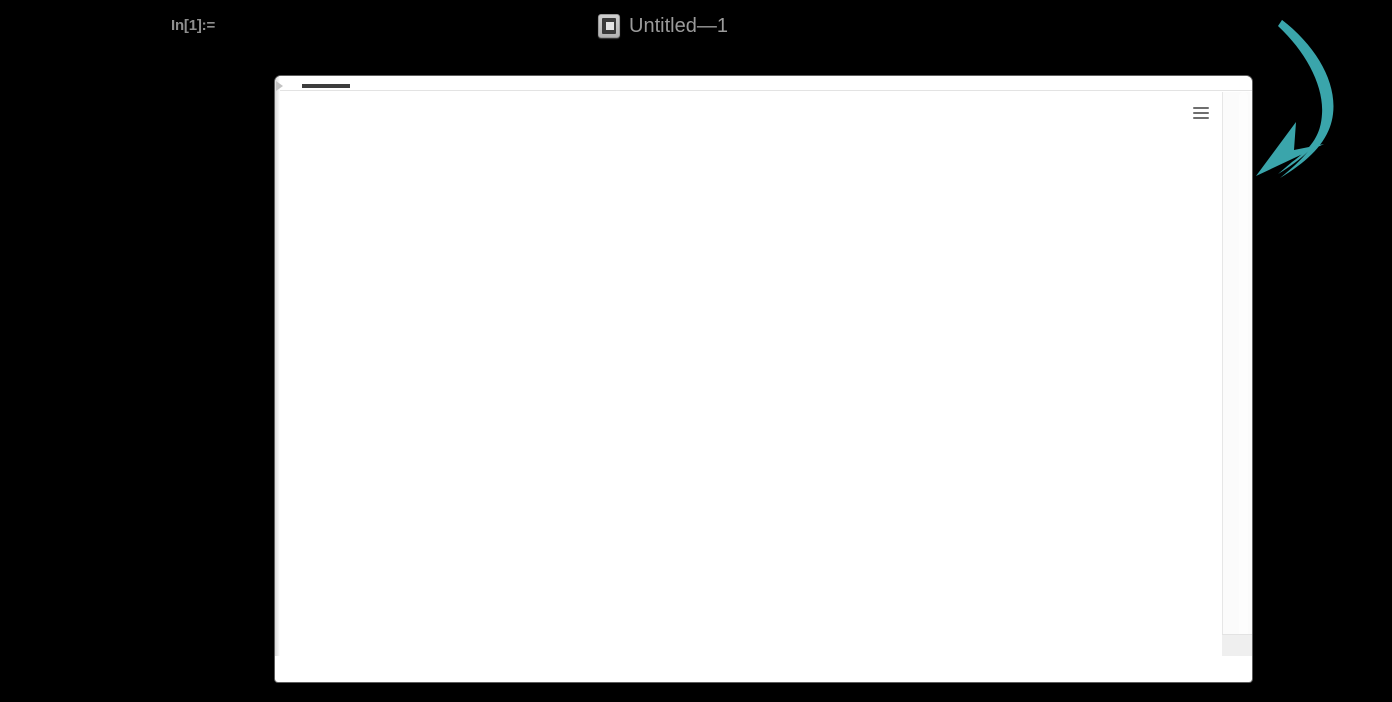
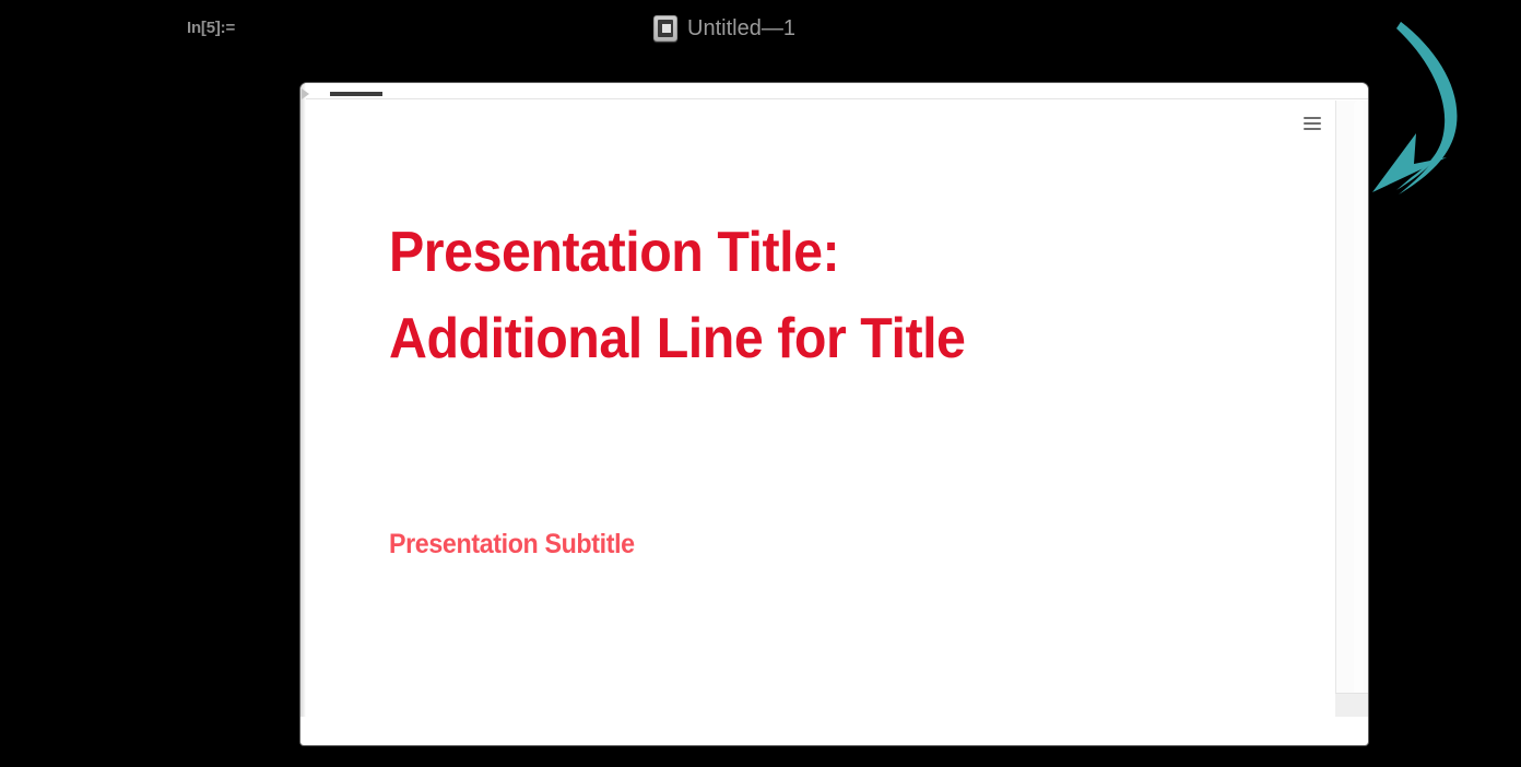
- In[1]:=
+ In[5]:=
  Untitled—1
+ Presentation Title:
+ Additional Line for Title
+ Presentation Subtitle
